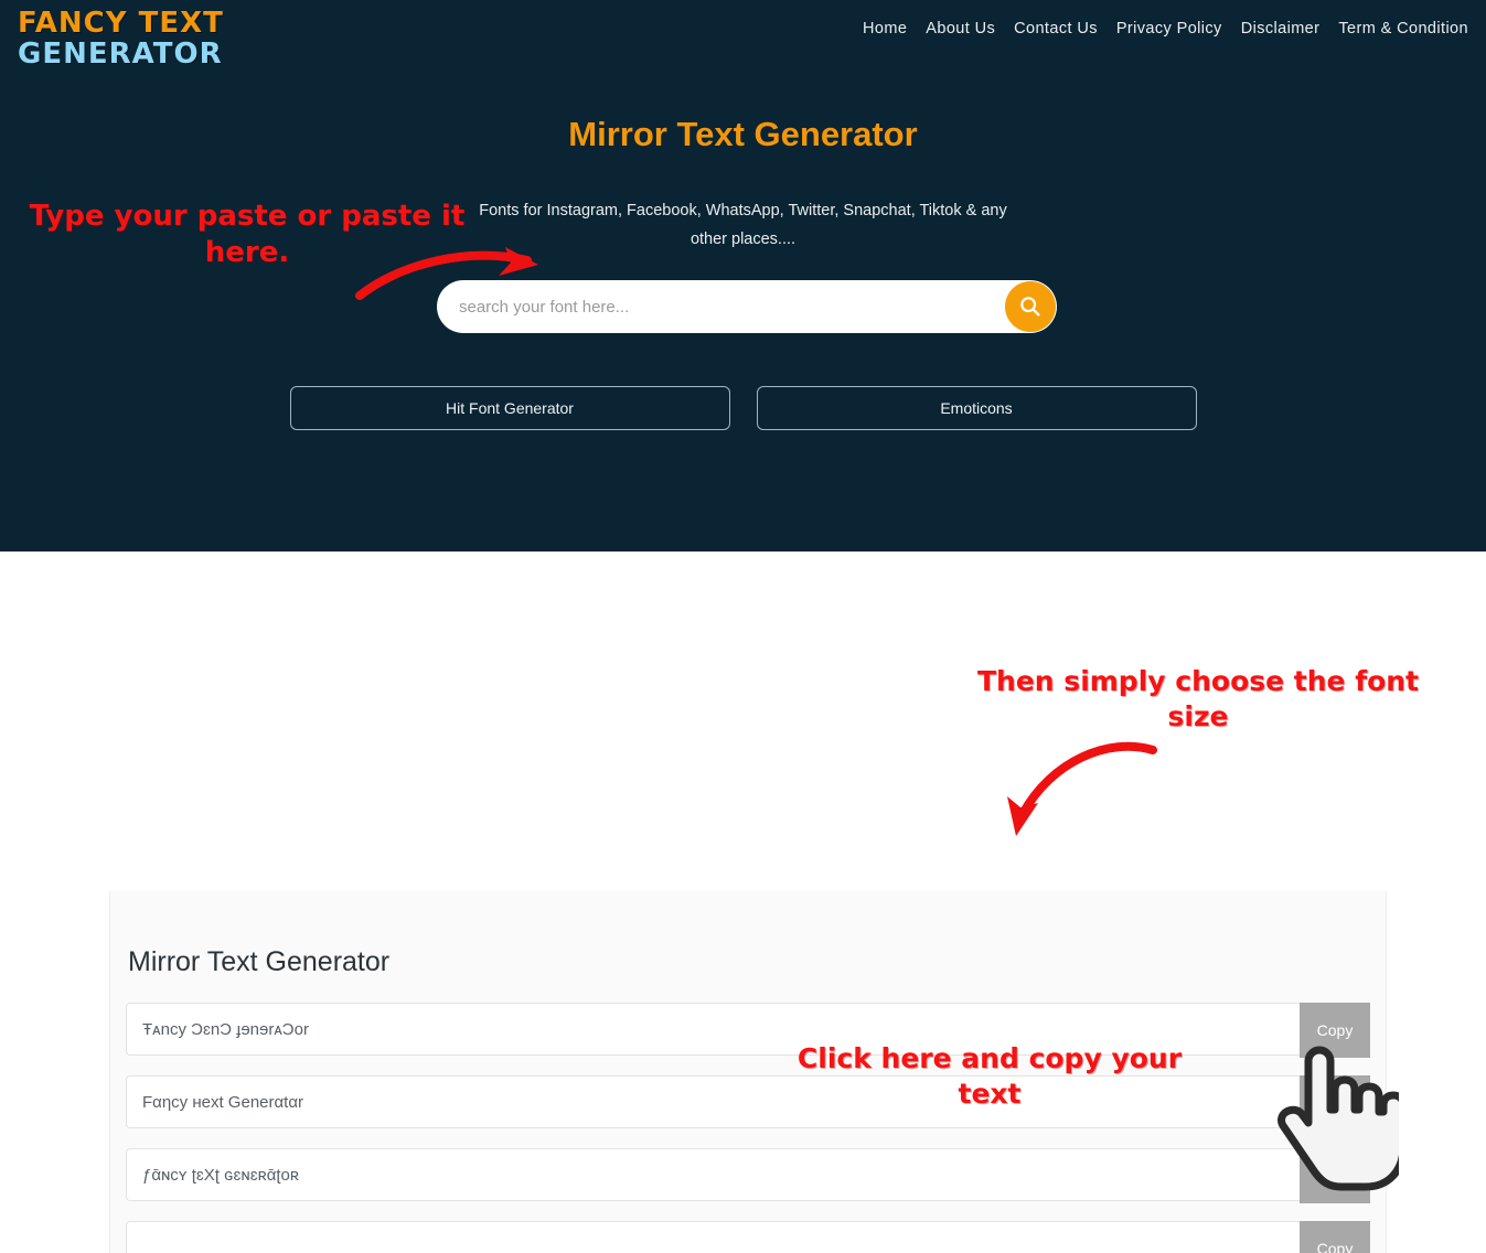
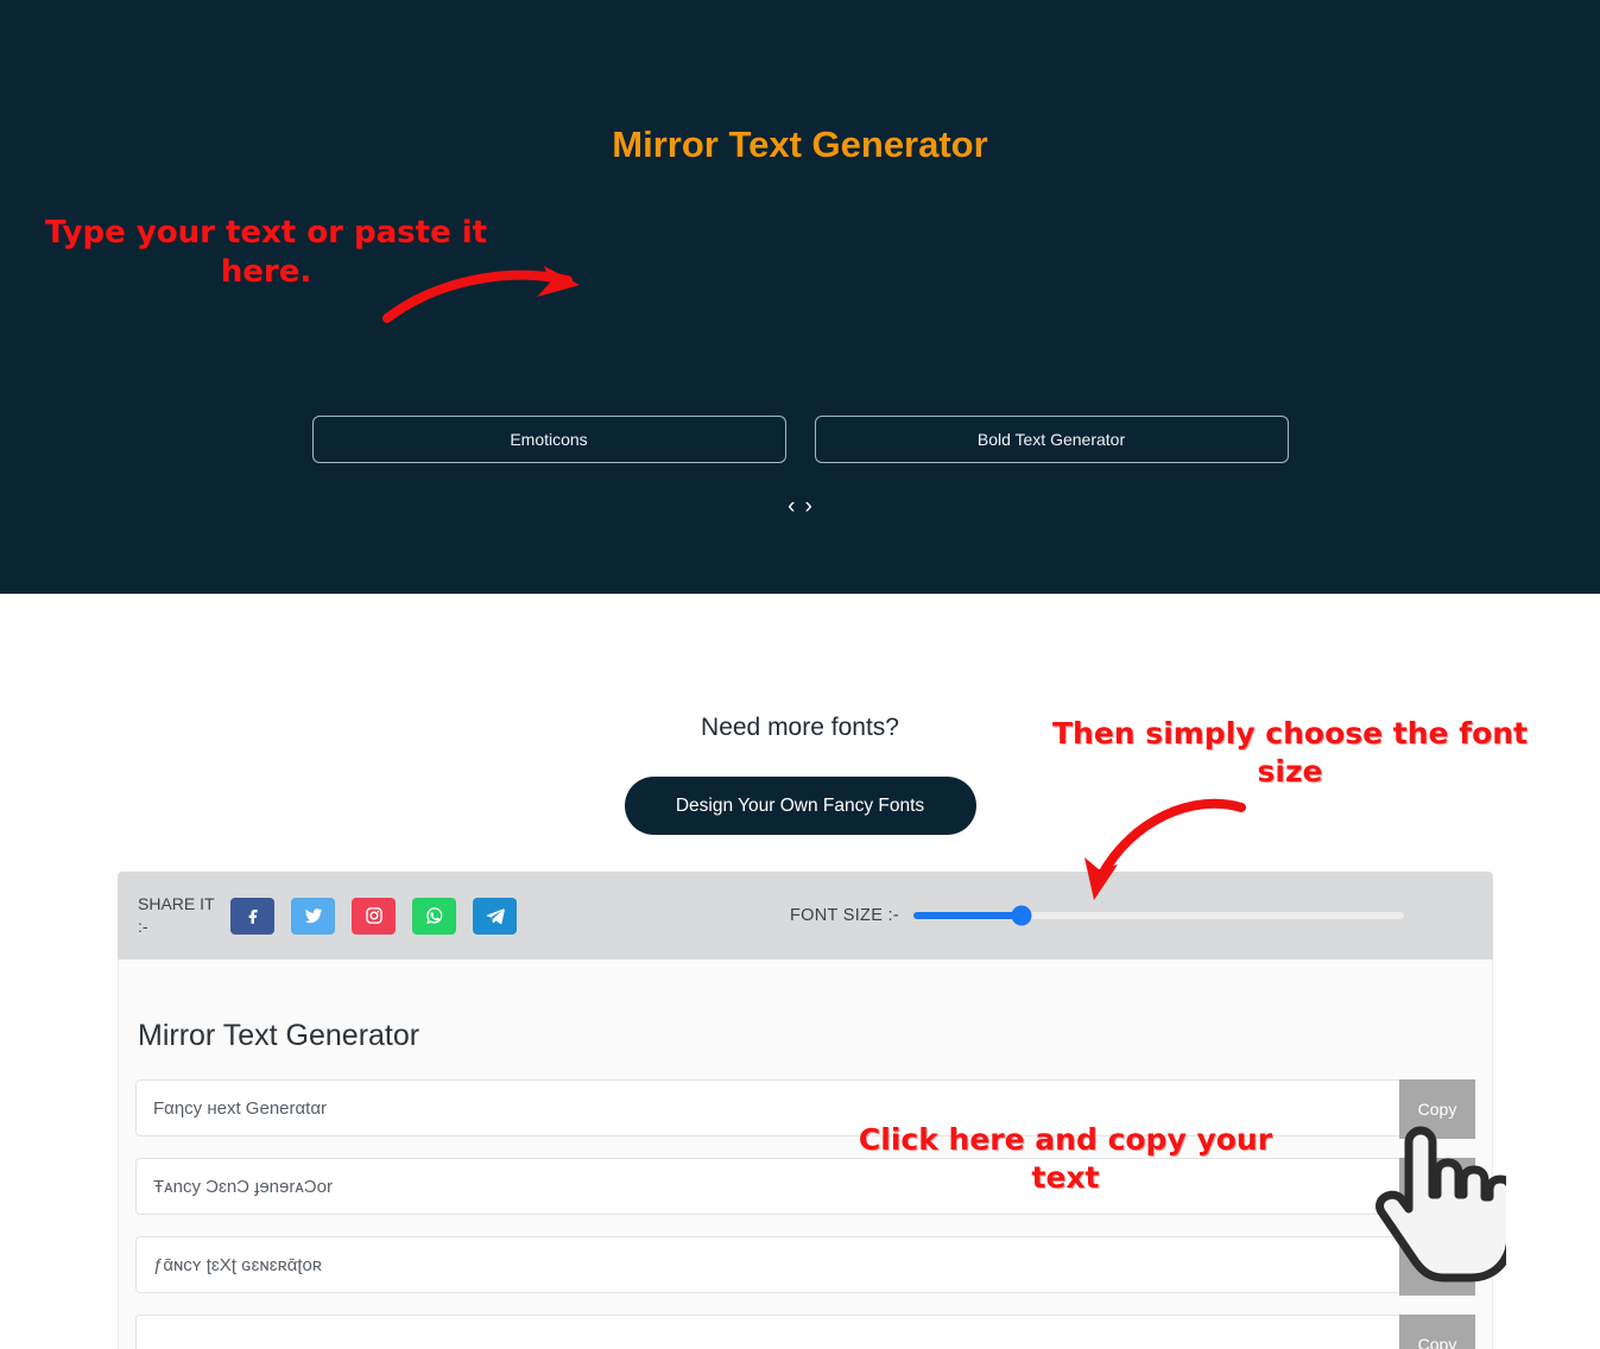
- FANCY TEXT
- GENERATOR
- Home
- About Us
- Contact Us
- Privacy Policy
- Disclaimer
- Term & Condition
  Mirror Text Generator
- Fonts for Instagram, Facebook, WhatsApp, Twitter, Snapchat, Tiktok & any other places....
- search your font here...
- Hit Font Generator
  Emoticons
+ Bold Text Generator
+ ‹
+ ›
+ Need more fonts?
+ Design Your Own Fancy Fonts
+ SHARE IT :-
+ FONT SIZE :-
  Mirror Text Generator
- Ŧᴀncy ƆɛnƆ ɟɘnɘrᴀƆor
+ Fαηcy ʜext Generαtαr
  Copy
- Fαηcy ʜext Generαtαr
+ Ŧᴀncy ƆɛnƆ ɟɘnɘrᴀƆor
  ƒᾱɴcʏ ʈɛXʈ ɢɛɴɛʀᾱʈoʀ
  Copy
- Type your paste or paste it here.
+ Type your text or paste it here.
  Then simply choose the font size
  Click here and copy your text
